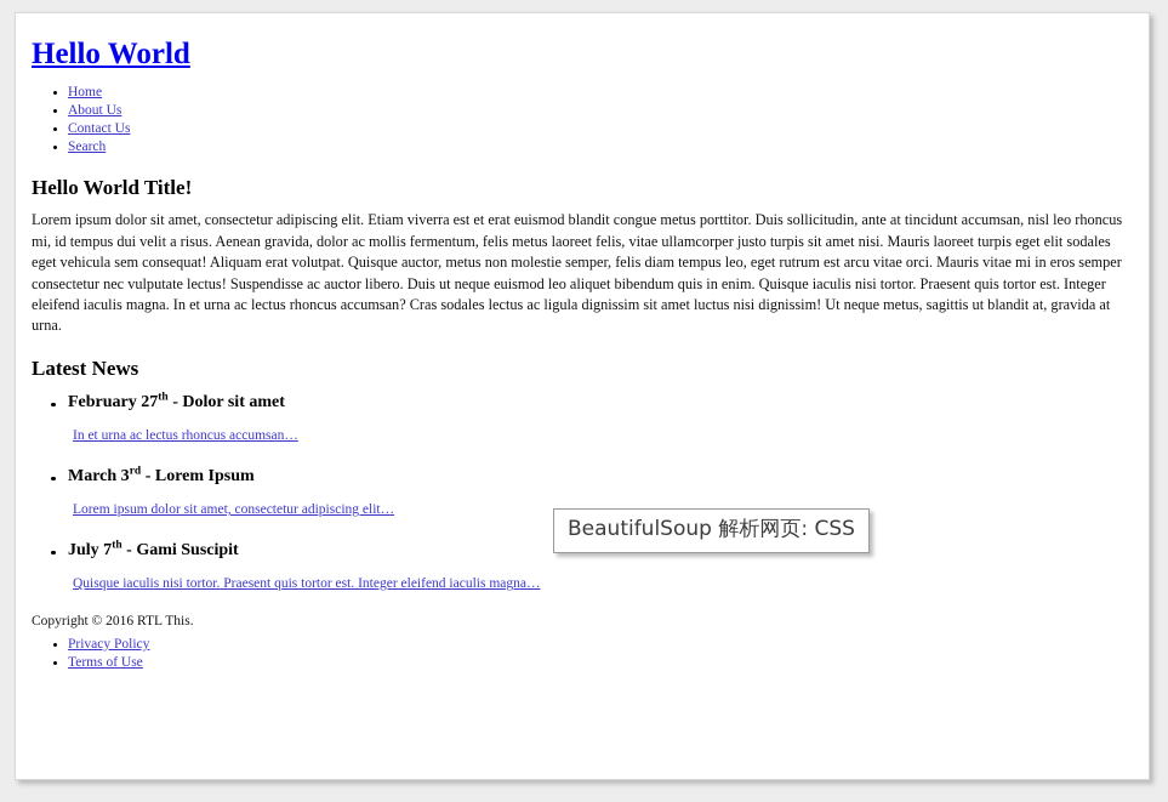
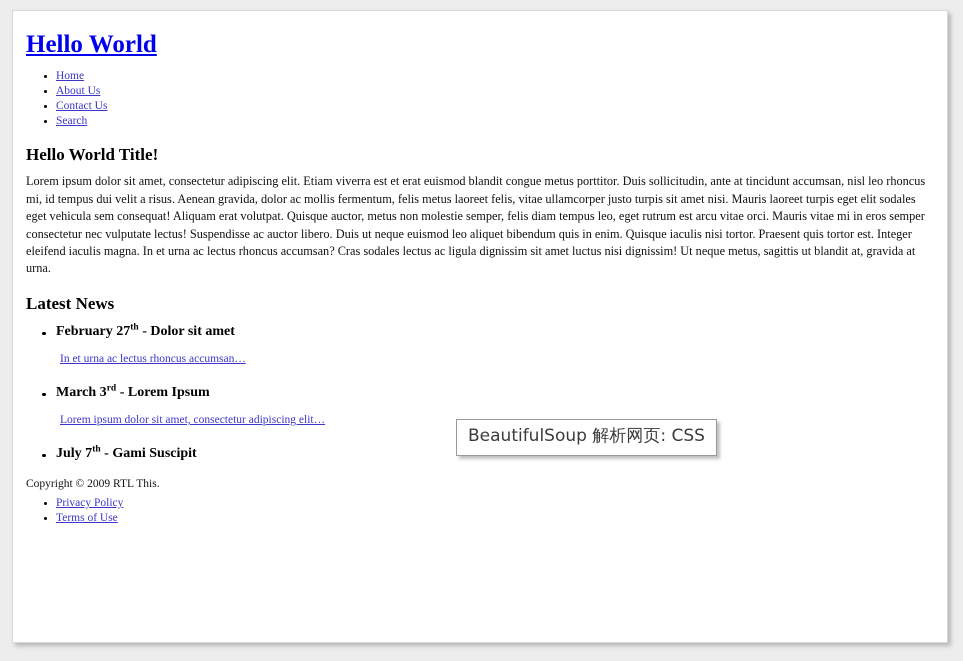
  Hello World
  Home
  About Us
  Contact Us
  Search
  Hello World Title!
  Lorem ipsum dolor sit amet, consectetur adipiscing elit. Etiam viverra est et erat euismod blandit congue metus porttitor. Duis sollicitudin, ante at tincidunt accumsan, nisl leo rhoncus mi, id tempus dui velit a risus. Aenean gravida, dolor ac mollis fermentum, felis metus laoreet felis, vitae ullamcorper justo turpis sit amet nisi. Mauris laoreet turpis eget elit sodales eget vehicula sem consequat! Aliquam erat volutpat. Quisque auctor, metus non molestie semper, felis diam tempus leo, eget rutrum est arcu vitae orci. Mauris vitae mi in eros semper consectetur nec vulputate lectus! Suspendisse ac auctor libero. Duis ut neque euismod leo aliquet bibendum quis in enim. Quisque iaculis nisi tortor. Praesent quis tortor est. Integer eleifend iaculis magna. In et urna ac lectus rhoncus accumsan? Cras sodales lectus ac ligula dignissim sit amet luctus nisi dignissim! Ut neque metus, sagittis ut blandit at, gravida at urna.
  Latest News
  February 27th - Dolor sit amet
  In et urna ac lectus rhoncus accumsan…
  March 3rd - Lorem Ipsum
  Lorem ipsum dolor sit amet, consectetur adipiscing elit…
  July 7th - Gami Suscipit
- Quisque iaculis nisi tortor. Praesent quis tortor est. Integer eleifend iaculis magna…
- Copyright © 2016 RTL This.
+ Copyright © 2009 RTL This.
  Privacy Policy
  Terms of Use
  BeautifulSoup 解析网页: CSS
